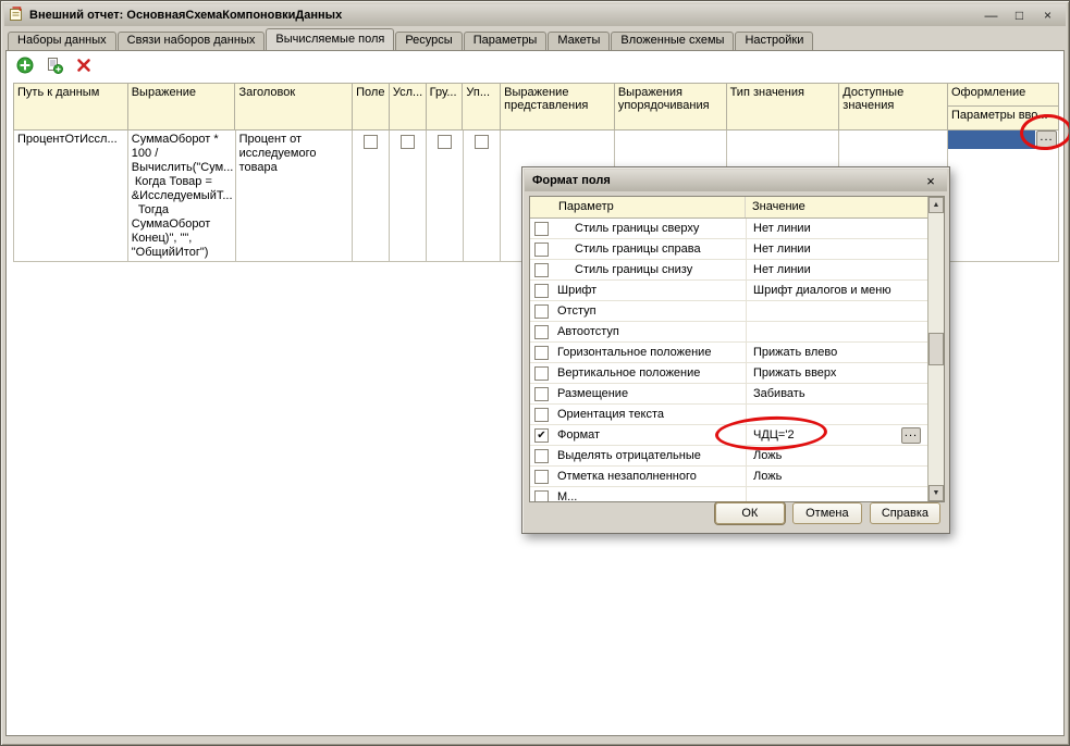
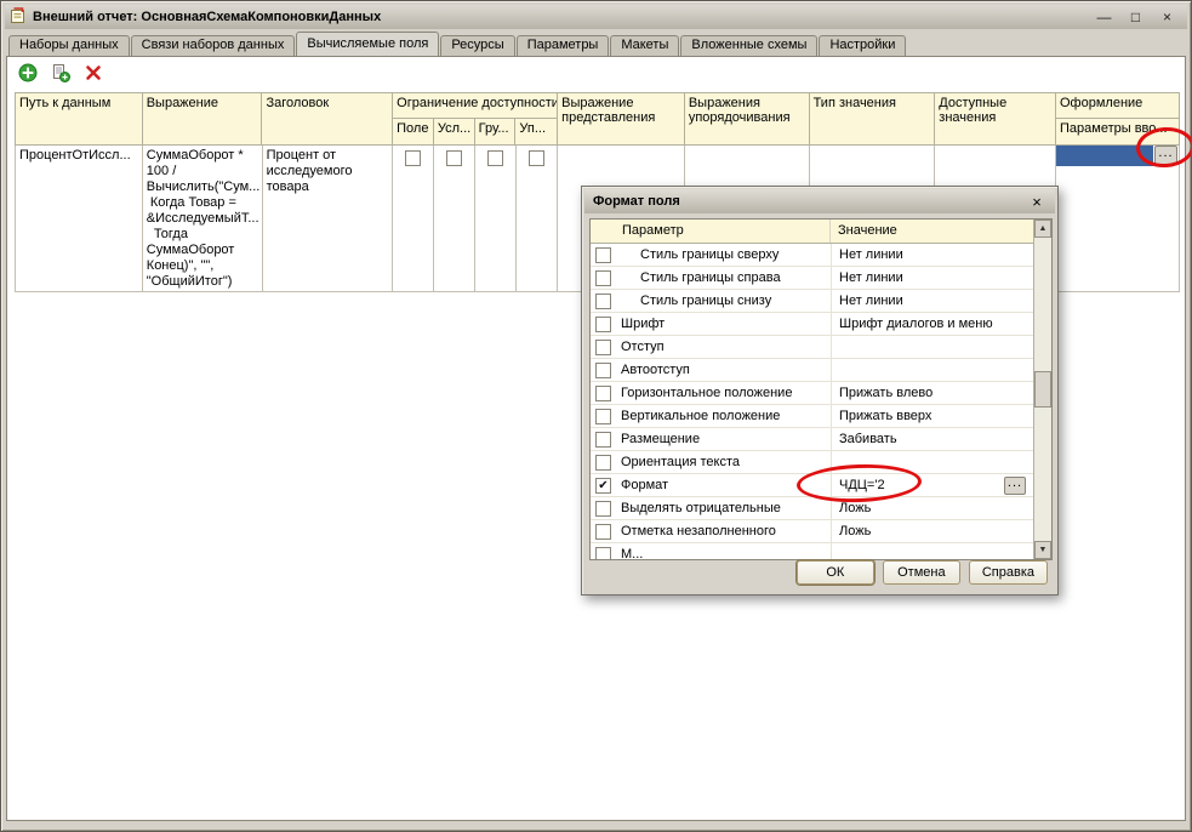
  Внешний отчет: ОсновнаяСхемаКомпоновкиДанных
  —
  □
  ×
  Наборы данных
  Связи наборов данных
  Вычисляемые поля
  Ресурсы
  Параметры
  Макеты
  Вложенные схемы
  Настройки
  Путь к данным
  Выражение
  Заголовок
+ Ограничение доступности
  Поле
  Усл...
  Гру...
  Уп...
  Выражение представления
  Выражения упорядочивания
  Тип значения
  Доступные значения
  Оформление
  Параметры вво...
  ПроцентОтИссл...
  СуммаОборот *
  100 /
  Вычислить("Сум...
  Когда Товар =
  &ИсследуемыйТ...
  Тогда
  СуммаОборот
  Конец)", "",
  "ОбщийИтог")
  Процент от
  исследуемого
  товара
  ...
  Формат поля
  ×
  Параметр
  Значение
  Стиль границы сверху
  Нет линии
  Стиль границы справа
  Нет линии
  Стиль границы снизу
  Нет линии
  Шрифт
  Шрифт диалогов и меню
  Отступ
  Автоотступ
  Горизонтальное положение
  Прижать влево
  Вертикальное положение
  Прижать вверх
  Размещение
  Забивать
  Ориентация текста
  ✔
  Формат
  ЧДЦ='2
  ...
  Выделять отрицательные
  Ложь
  Отметка незаполненного
  Ложь
  М...
  ОК
  Отмена
  Справка
